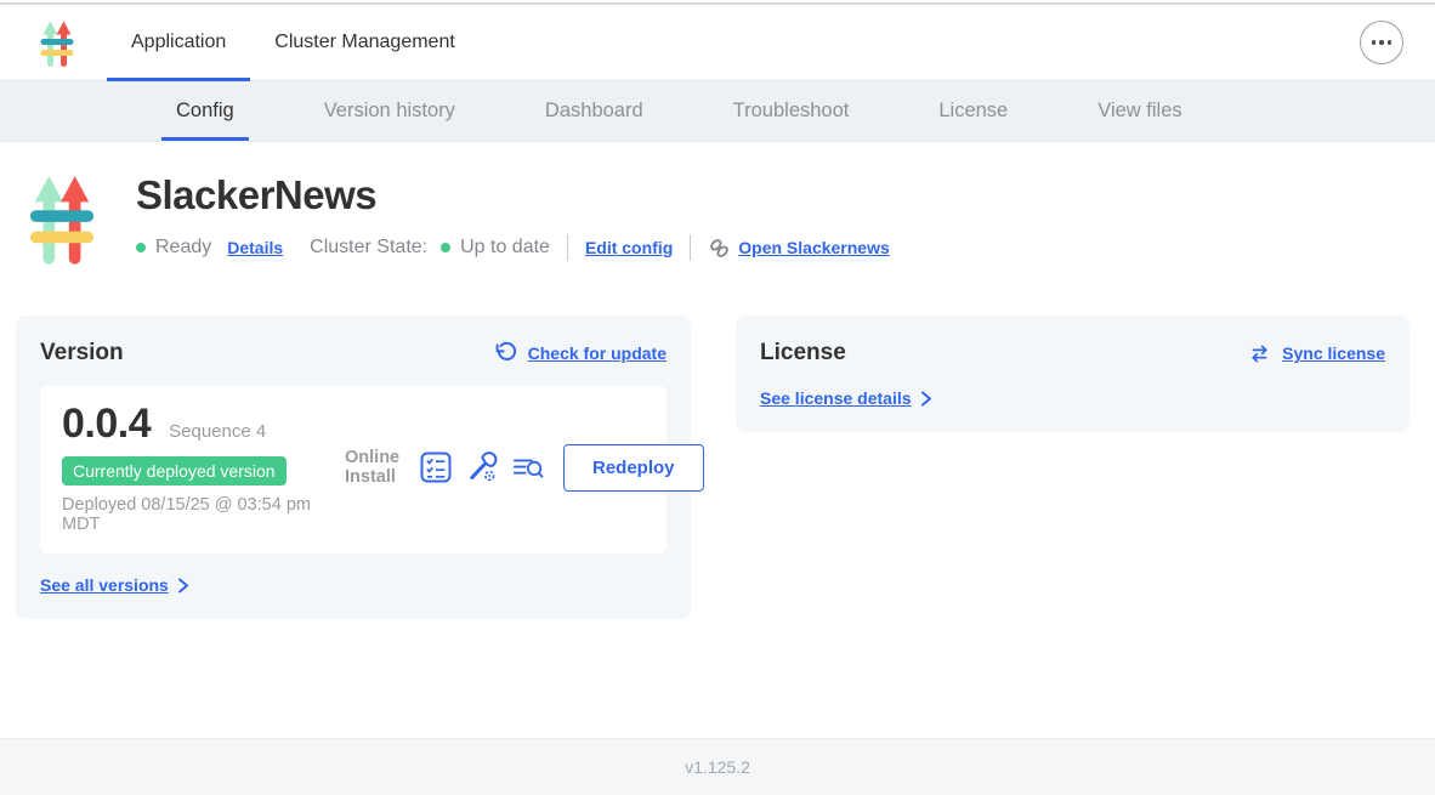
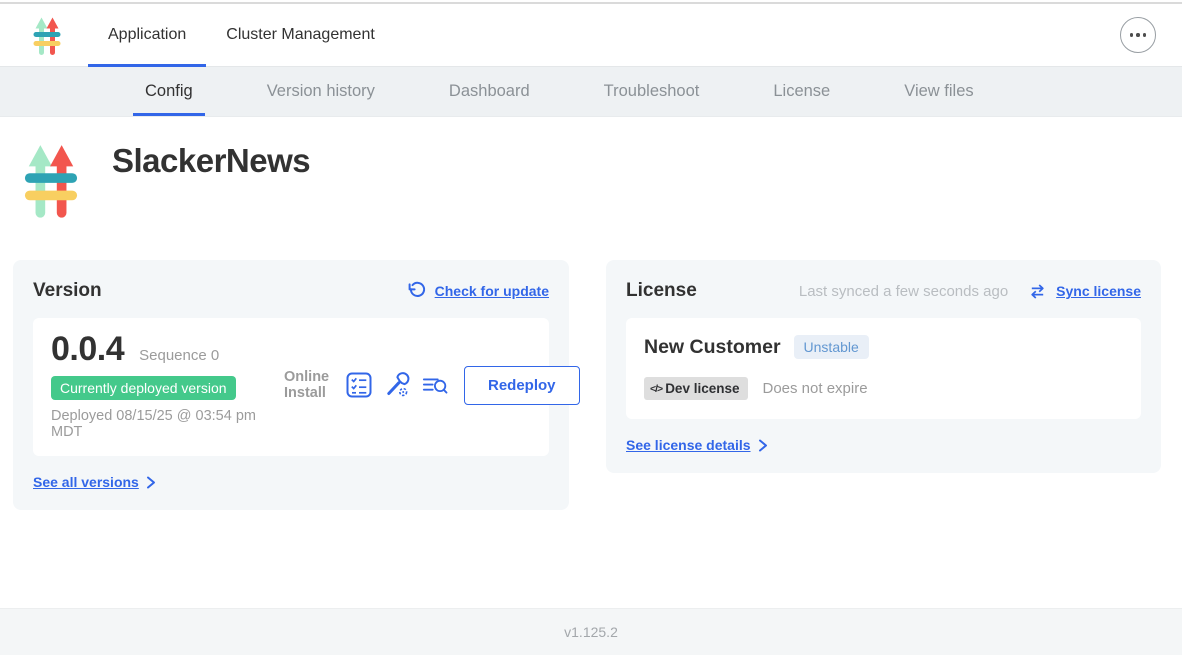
  Application
  Cluster Management
  Config
  Version history
  Dashboard
  Troubleshoot
  License
  View files
  SlackerNews
- Ready
- Details
- Cluster State:
- Up to date
- Edit config
- Open Slackernews
  Version
  Check for update
  0.0.4
- Sequence 4
+ Sequence 0
  Currently deployed version
  Deployed 08/15/25 @ 03:54 pm MDT
  Online Install
  Redeploy
  See all versions
  License
+ Last synced a few seconds ago
  Sync license
+ New Customer
+ Unstable
+ </>
+ Dev license
+ Does not expire
  See license details
  v1.125.2
